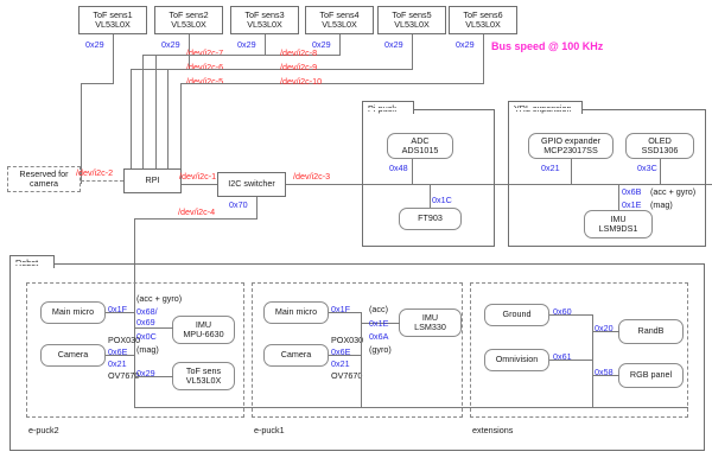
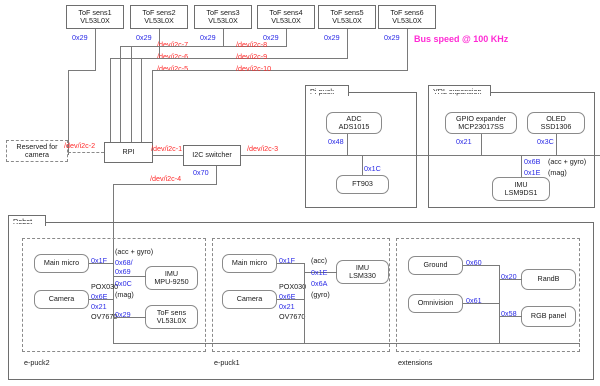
  ToF sens1
  VL53L0X
  ToF sens2
  VL53L0X
  ToF sens3
  VL53L0X
  ToF sens4
  VL53L0X
  ToF sens5
  VL53L0X
  ToF sens6
  VL53L0X
  0x29
  0x29
  0x29
  0x29
  0x29
  0x29
  Bus speed @ 100 KHz
  /dev/i2c-5
  /dev/i2c-6
  /dev/i2c-7
  /dev/i2c-8
  /dev/i2c-9
  /dev/i2c-10
  Reserved for
  camera
  /dev/i2c-2
  RPI
  /dev/i2c-1
  I2C switcher
  0x70
  /dev/i2c-3
  /dev/i2c-4
  ADC
  ADS1015
  0x48
  FT903
  0x1C
  GPIO expander
  MCP23017SS
  0x21
  OLED
  SSD1306
  0x3C
  IMU
  LSM9DS1
  0x6B
  (acc + gyro)
  0x1E
  (mag)
  e-puck2
  Main micro
  0x1F
  Camera
  POX030
  0x6E
  0x21
  OV767
  IMU
- MPU-6630
+ MPU-9250
  (acc + gyro)
  0x68/
  0x69
  0x0C
  (mag)
  ToF sens
  VL53L0X
  0x29
  e-puck1
  Main micro
  0x1F
  Camera
  POX03
  0x6E
  0x21
  OV767
  IMU
  LSM330
  (acc)
  0x1E
  0x6A
  (gyro)
  extensions
  Ground
  0x60
  Omnivision
  0x61
  RandB
  0x20
  RGB panel
  0x58
